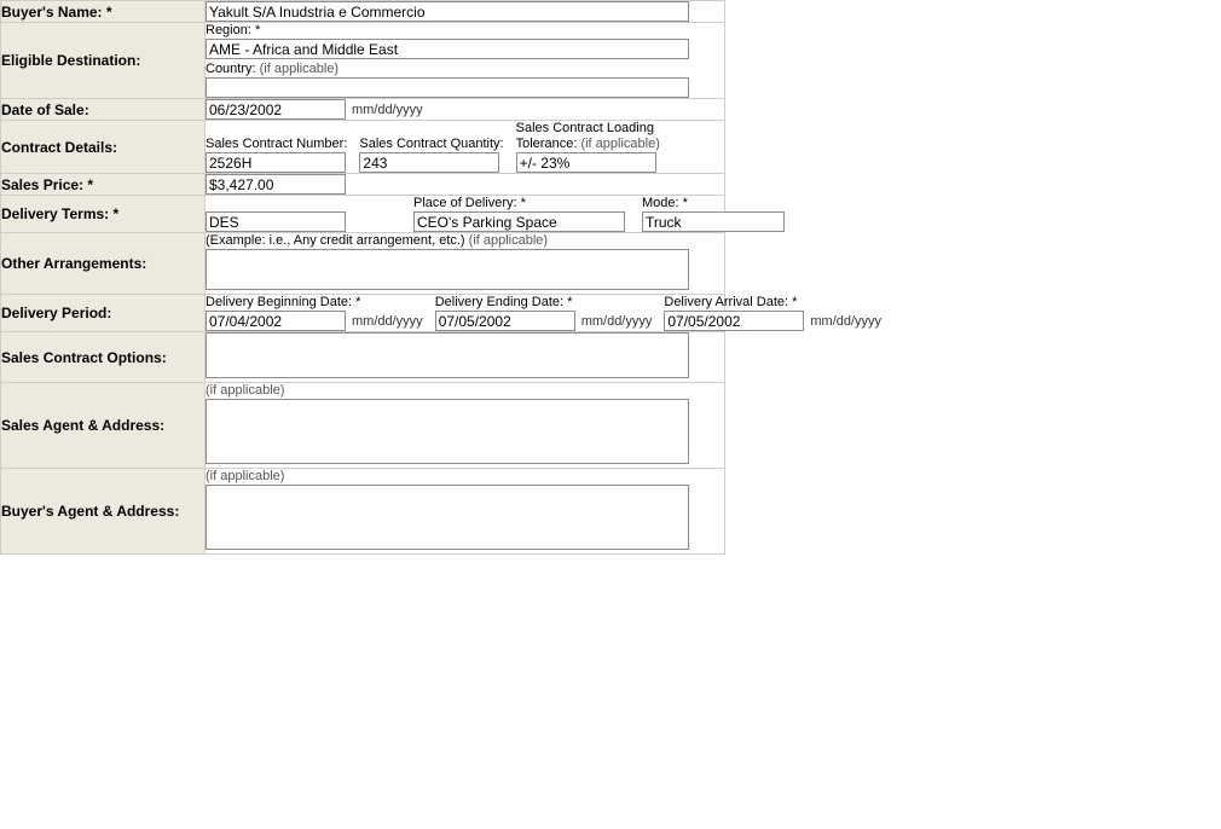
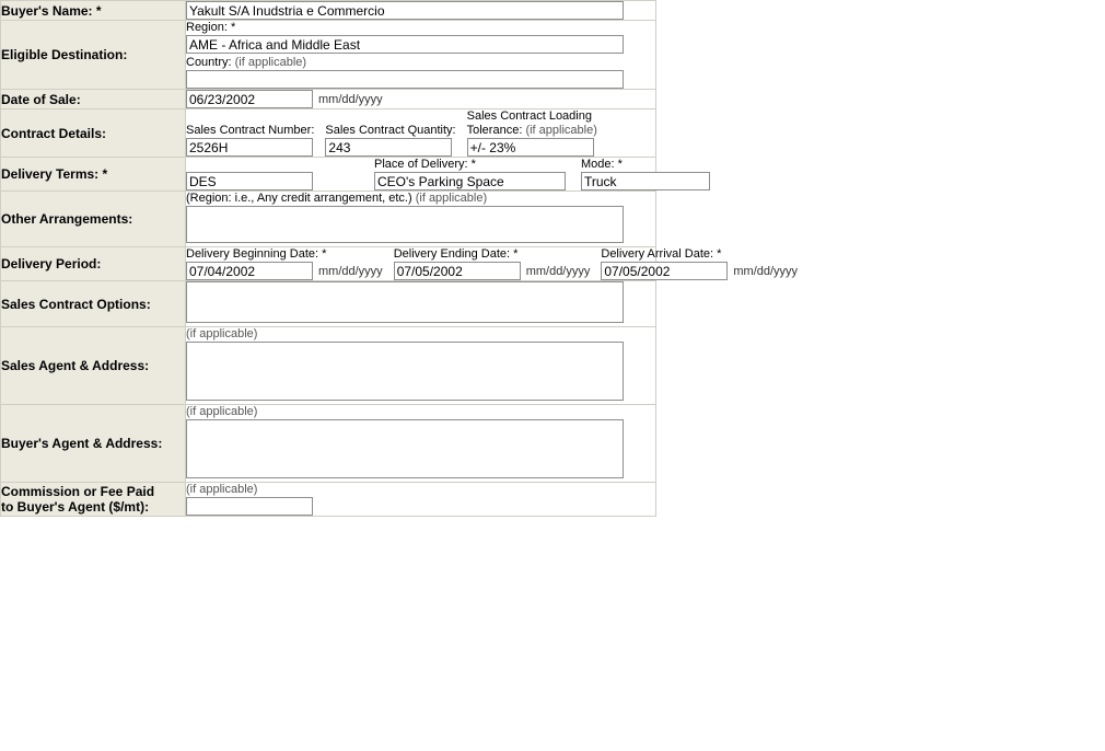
  Buyer's Name: *	Yakult S/A Inudstria e Commercio
  Eligible Destination:	Region: * AME - Africa and Middle East Country: (if applicable)
  Date of Sale:	06/23/2002 mm/dd/yyyy
  Contract Details:	Sales Contract Number: 2526H Sales Contract Quantity: 243 Sales Contract Loading Tolerance: (if applicable) +/- 23%
- Sales Price: *	$3,427.00
  Delivery Terms: *	DES Place of Delivery: * CEO's Parking Space Mode: * Truck
- Other Arrangements:	(Example: i.e., Any credit arrangement, etc.) (if applicable)
+ Other Arrangements:	(Region: i.e., Any credit arrangement, etc.) (if applicable)
  Delivery Period:	Delivery Beginning Date: * 07/04/2002 mm/dd/yyyy Delivery Ending Date: * 07/05/2002 mm/dd/yyyy Delivery Arrival Date: * 07/05/2002 mm/dd/yyyy
  Sales Contract Options:
  Sales Agent & Address:	(if applicable)
  Buyer's Agent & Address:	(if applicable)
+ Commission or Fee Paid to Buyer's Agent ($/mt):	(if applicable)
